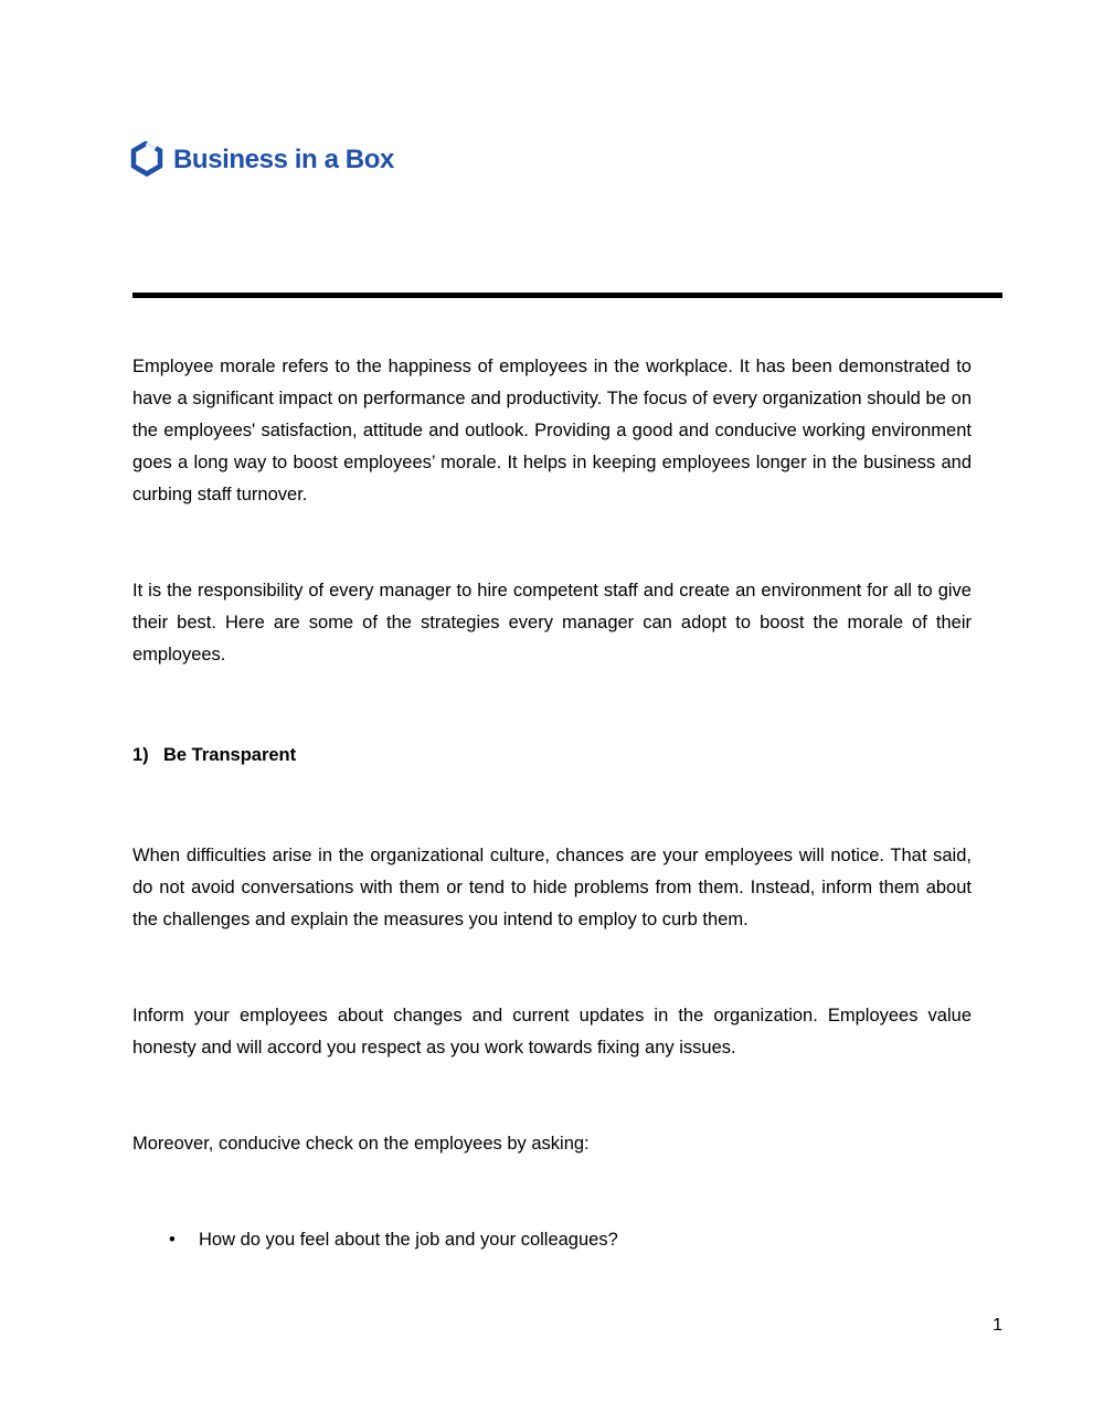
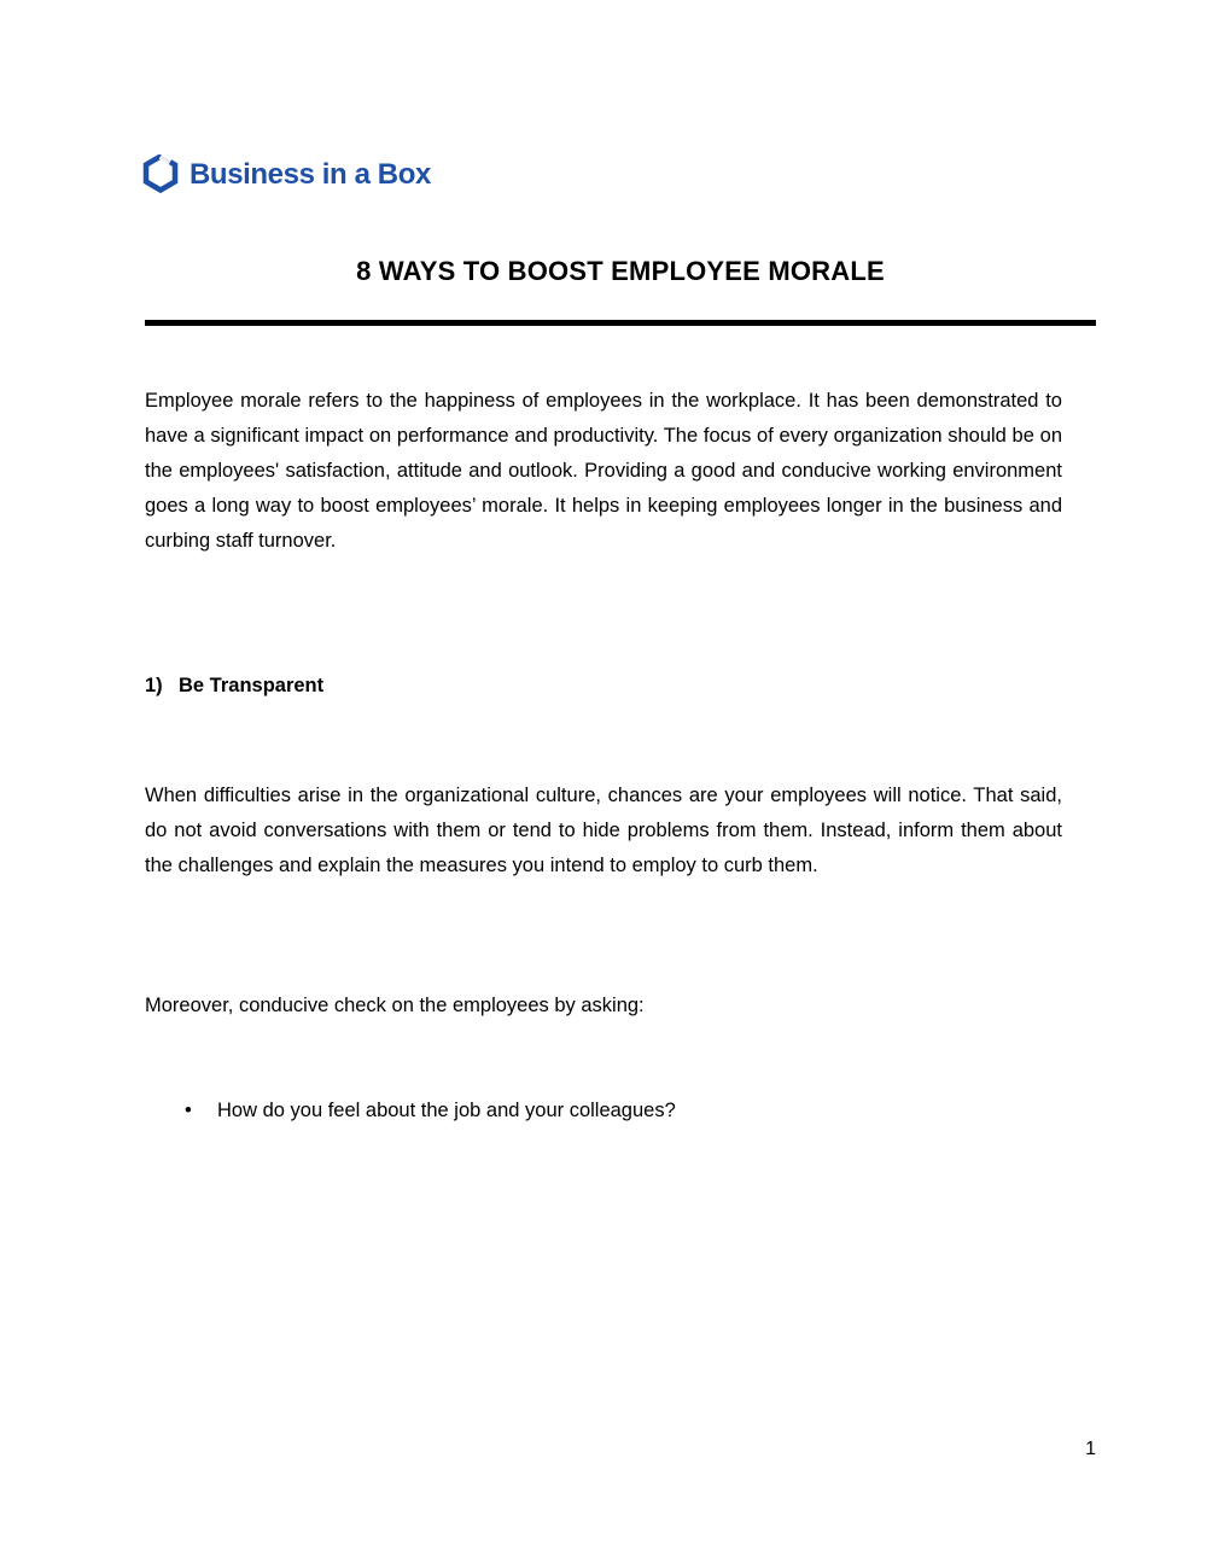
  Business in a Box
+ 8 WAYS TO BOOST EMPLOYEE MORALE
  Employee morale refers to the happiness of employees in the workplace. It has been demonstrated to have a significant impact on performance and productivity. The focus of every organization should be on the employees' satisfaction, attitude and outlook. Providing a good and conducive working environment goes a long way to boost employees’ morale. It helps in keeping employees longer in the business and curbing staff turnover.
- It is the responsibility of every manager to hire competent staff and create an environment for all to give their best. Here are some of the strategies every manager can adopt to boost the morale of their employees.
  1)
  Be Transparent
  When difficulties arise in the organizational culture, chances are your employees will notice. That said, do not avoid conversations with them or tend to hide problems from them. Instead, inform them about the challenges and explain the measures you intend to employ to curb them.
- Inform your employees about changes and current updates in the organization. Employees value honesty and will accord you respect as you work towards fixing any issues.
  Moreover, conducive check on the employees by asking:
  •
  How do you feel about the job and your colleagues?
  1
